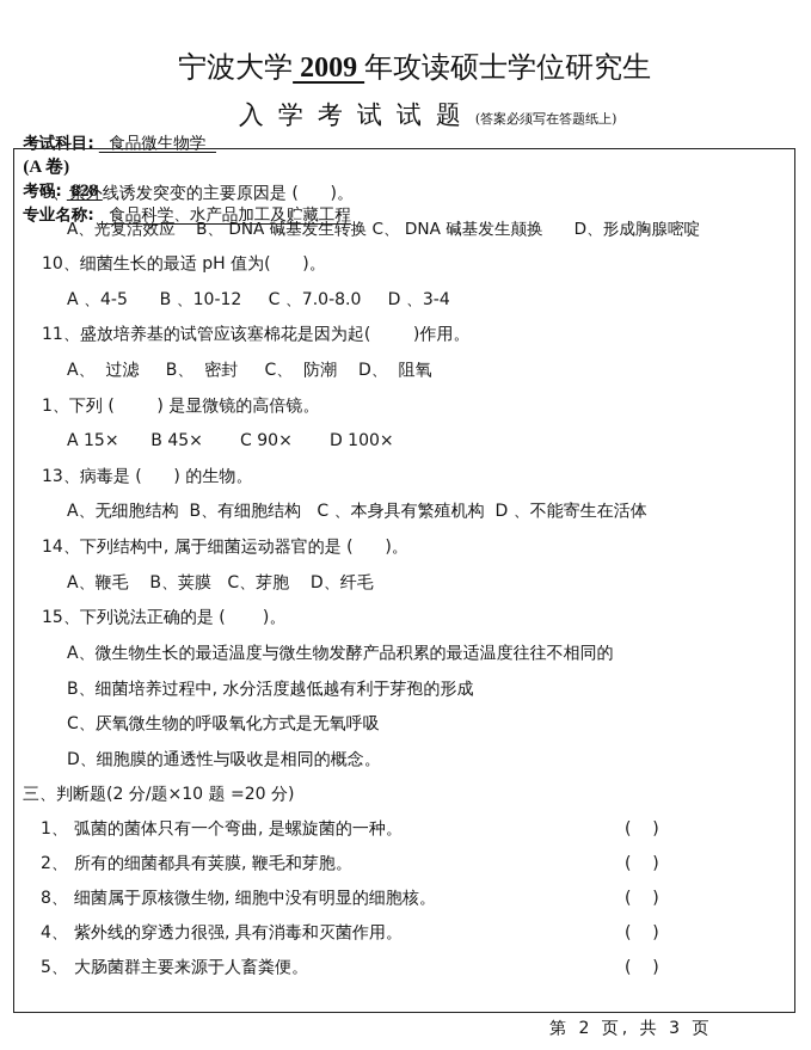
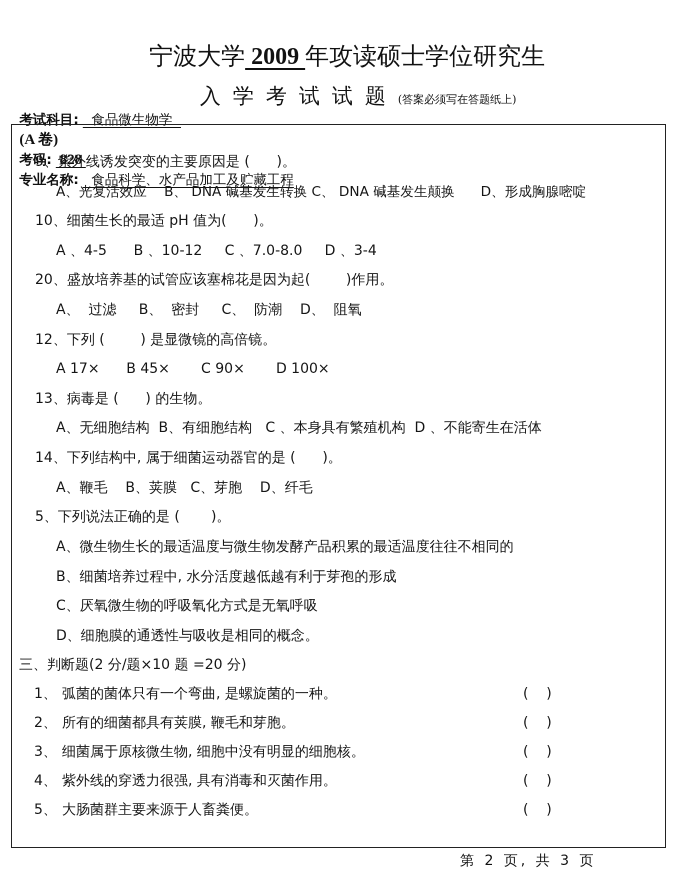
  宁波大学 2009 年攻读硕士学位研究生
  入学考试试题(答案必须写在答题纸上)
  考试科目: 食品微生物学 (A 卷) 考码: 828 专业名称: 食品科学、水产品加工及贮藏工程
  9、紫外线诱发突变的主要原因是 ( )。
  A、光复活效应 B、 DNA 碱基发生转换 C、 DNA 碱基发生颠换 D、形成胸腺嘧啶
  10、细菌生长的最适 pH 值为( )。
  A 、4-5 B 、10-12 C 、7.0-8.0 D 、3-4
- 11、盛放培养基的试管应该塞棉花是因为起( )作用。
+ 20、盛放培养基的试管应该塞棉花是因为起( )作用。
  A、 过滤 B、 密封 C、 防潮 D、 阻氧
- 1、下列 ( ) 是显微镜的高倍镜。
+ 12、下列 ( ) 是显微镜的高倍镜。
- A 15× B 45× C 90× D 100×
+ A 17× B 45× C 90× D 100×
  13、病毒是 ( ) 的生物。
  A、无细胞结构 B、有细胞结构 C 、本身具有繁殖机构 D 、不能寄生在活体
  14、下列结构中, 属于细菌运动器官的是 ( )。
  A、鞭毛 B、荚膜 C、芽胞 D、纤毛
- 15、下列说法正确的是 ( )。
+ 5、下列说法正确的是 ( )。
  A、微生物生长的最适温度与微生物发酵产品积累的最适温度往往不相同的
  B、细菌培养过程中, 水分活度越低越有利于芽孢的形成
  C、厌氧微生物的呼吸氧化方式是无氧呼吸
  D、细胞膜的通透性与吸收是相同的概念。
  三、判断题(2 分/题×10 题 =20 分)
  1、
  弧菌的菌体只有一个弯曲, 是螺旋菌的一种。
  ( )
  2、
  所有的细菌都具有荚膜, 鞭毛和芽胞。
  ( )
- 8、
+ 3、
  细菌属于原核微生物, 细胞中没有明显的细胞核。
  ( )
  4、
  紫外线的穿透力很强, 具有消毒和灭菌作用。
  ( )
  5、
  大肠菌群主要来源于人畜粪便。
  ( )
  第 2 页, 共 3 页
